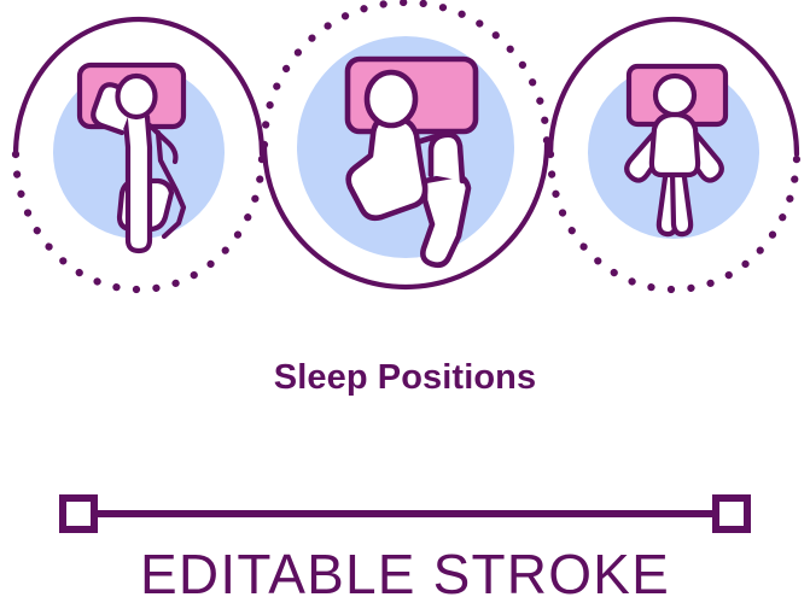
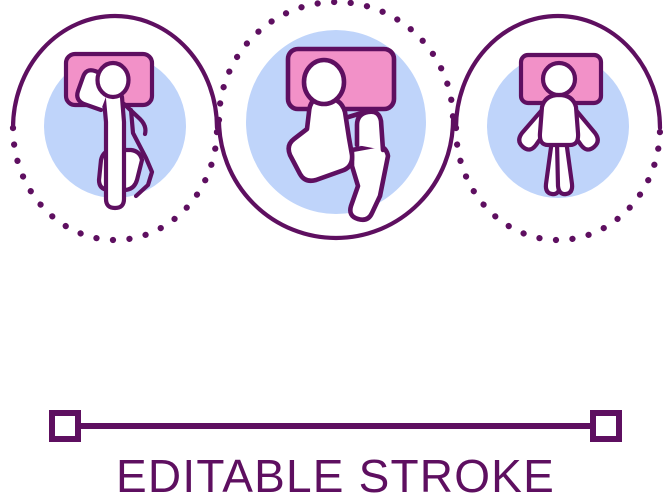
- Sleep Positions
  EDITABLE STROKE
